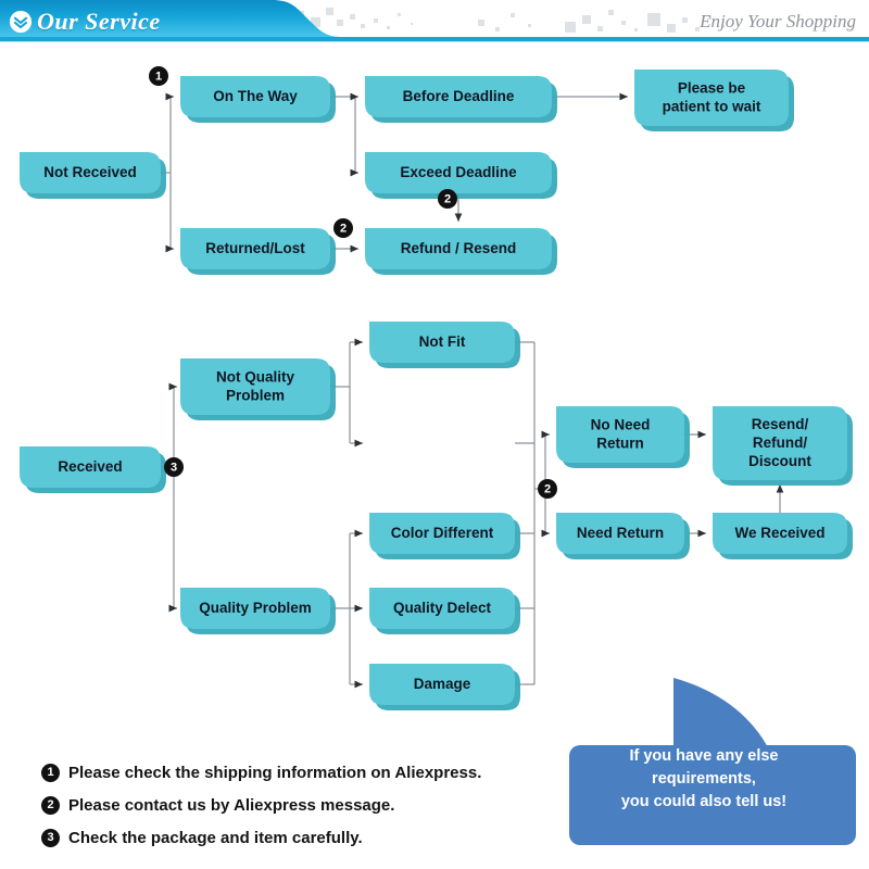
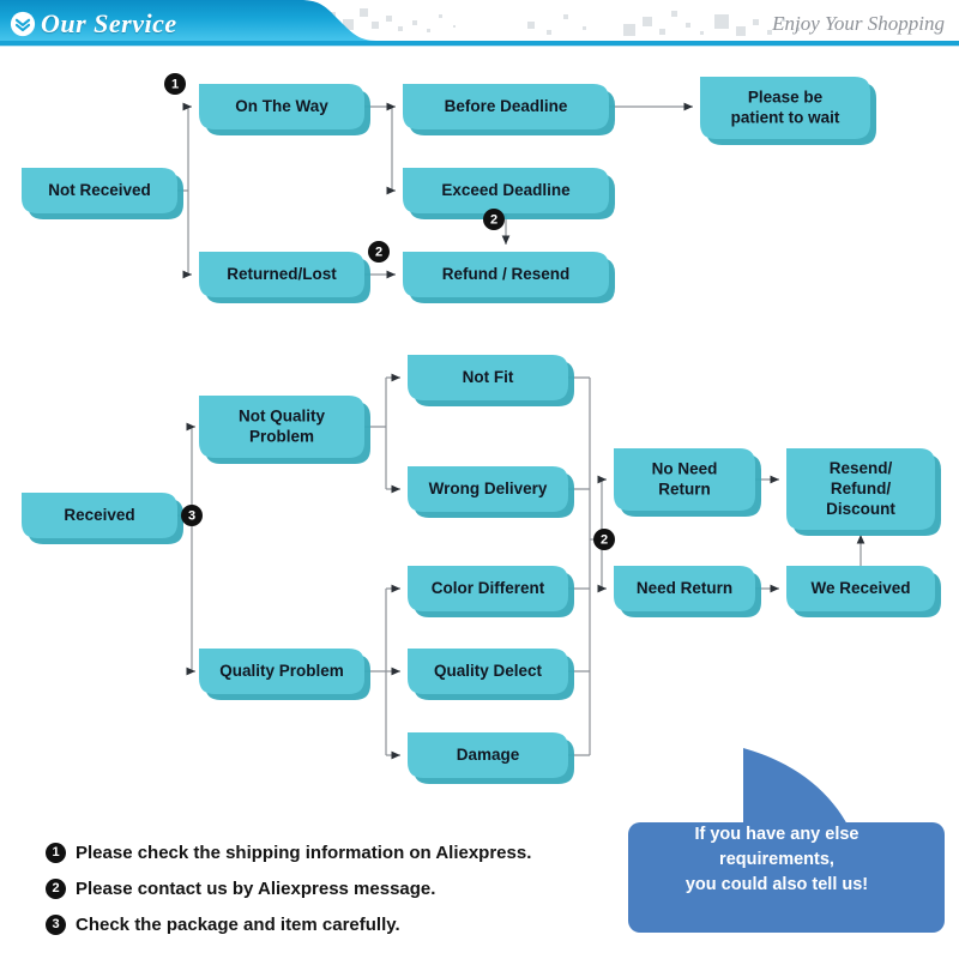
  Our Service
  Enjoy Your Shopping
  On The Way
  Returned/Lost
  Before Deadline
  Exceed Deadline
  Refund / Resend
  Please be patient to wait
  Not Received
  Received
  Not Quality Problem
  Quality Problem
  Not Fit
+ Wrong Delivery
  Color Different
  Quality Delect
  Damage
  No Need Return
  Need Return
  We Received
  Resend/ Refund/ Discount
  1
  2
  2
  3
  2
  1
  Please check the shipping information on Aliexpress.
  2
  Please contact us by Aliexpress message.
  3
  Check the package and item carefully.
  If you have any else
  requirements,
  you could also tell us!
